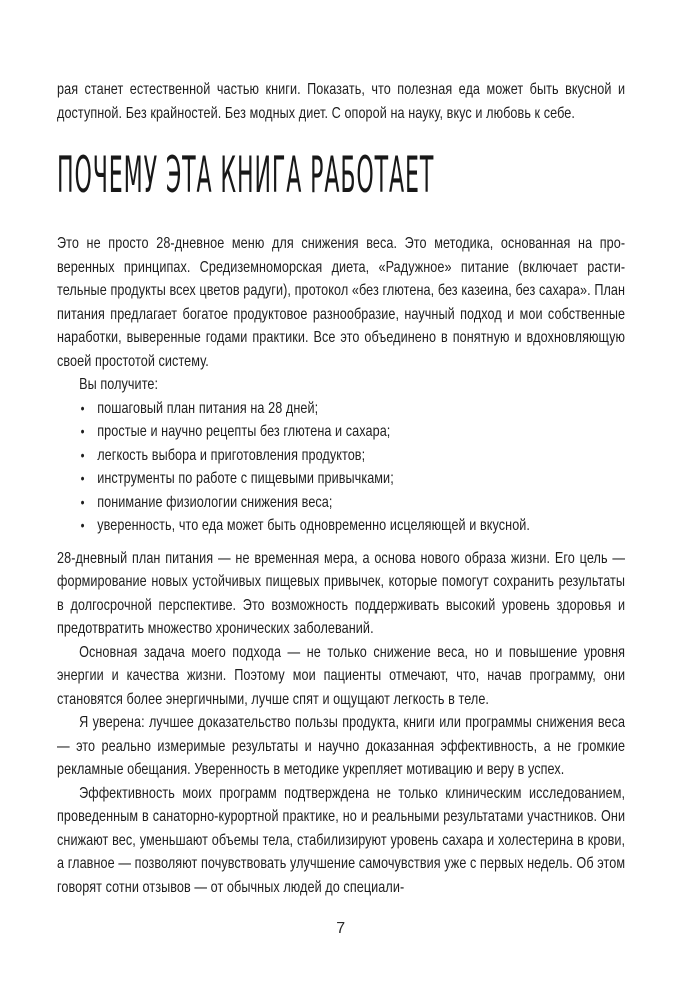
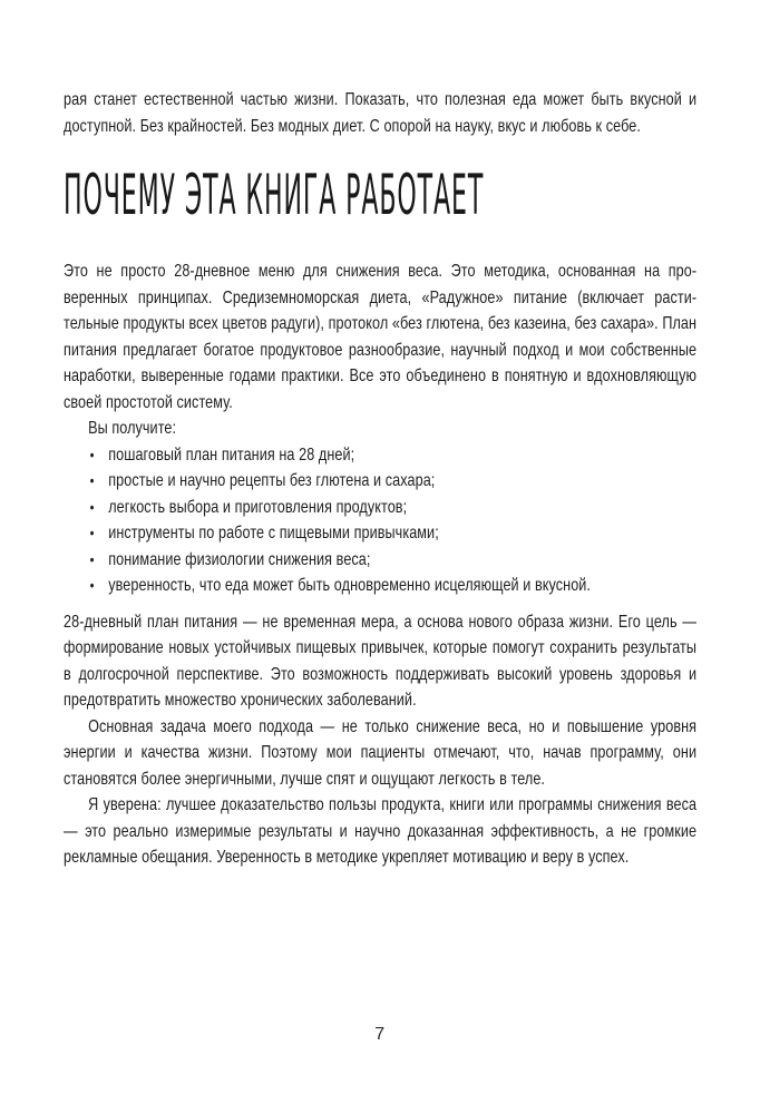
- рая станет естественной частью книги. Показать, что полезная еда может быть вкусной и доступной. Без крайностей. Без модных диет. С опорой на науку, вкус и любовь к себе.
+ рая станет естественной частью жизни. Показать, что полезная еда может быть вкусной и доступной. Без крайностей. Без модных диет. С опорой на науку, вкус и любовь к себе.
  ПОЧЕМУ ЭТА КНИГА РАБОТАЕТ
  Это не просто 28-дневное меню для снижения веса. Это методика, основанная на про­веренных принципах. Средиземноморская диета, «Радужное» питание (включает расти­тельные продукты всех цветов радуги), протокол «без глютена, без казеина, без сахара». План питания предлагает богатое продуктовое разнообразие, научный подход и мои собственные наработки, выверенные годами практики. Все это объединено в понятную и вдохновляющую своей простотой систему.
  Вы получите:
  •
  пошаговый план питания на 28 дней;
  •
  простые и научно рецепты без глютена и сахара;
  •
  легкость выбора и приготовления продуктов;
  •
  инструменты по работе с пищевыми привычками;
  •
  понимание физиологии снижения веса;
  •
  уверенность, что еда может быть одновременно исцеляющей и вкусной.
  28-дневный план питания — не временная мера, а основа нового образа жизни. Его цель — формирование новых устойчивых пищевых привычек, которые помогут сохра­нить результаты в долгосрочной перспективе. Это возможность поддерживать высокий уровень здоровья и предотвратить множество хронических заболеваний.
  Основная задача моего подхода — не только снижение веса, но и повышение уровня энергии и качества жизни. Поэтому мои пациенты отмечают, что, начав программу, они становятся более энергичными, лучше спят и ощущают легкость в теле.
  Я уверена: лучшее доказательство пользы продукта, книги или программы сниже­ния веса — это реально измеримые результаты и научно доказанная эффективность, а не громкие рекламные обещания. Уверенность в методике укрепляет мотивацию и веру в успех.
- Эффективность моих программ подтверждена не только клиническим исследова­нием, проведенным в санаторно-курортной практике, но и реальными результатами участников. Они снижают вес, уменьшают объемы тела, стабилизируют уровень сахара и холестерина в крови, а главное — позволяют почувствовать улучшение самочувствия уже с первых недель. Об этом говорят сотни отзывов — от обычных людей до специали-
  7
